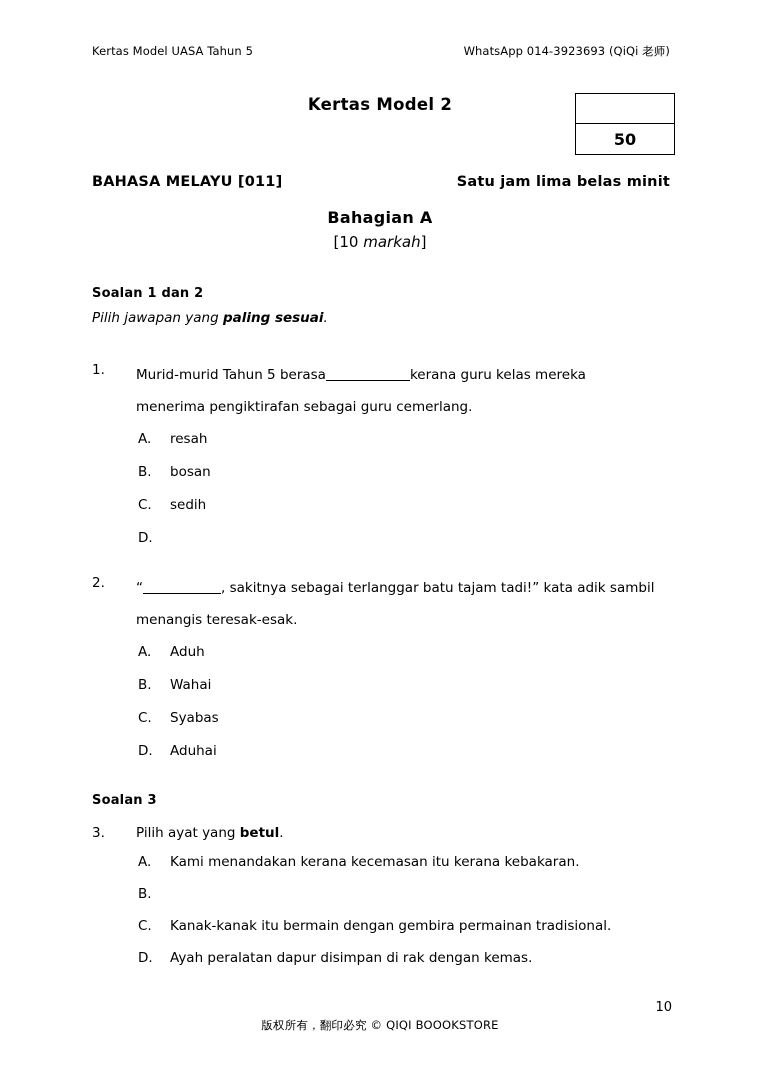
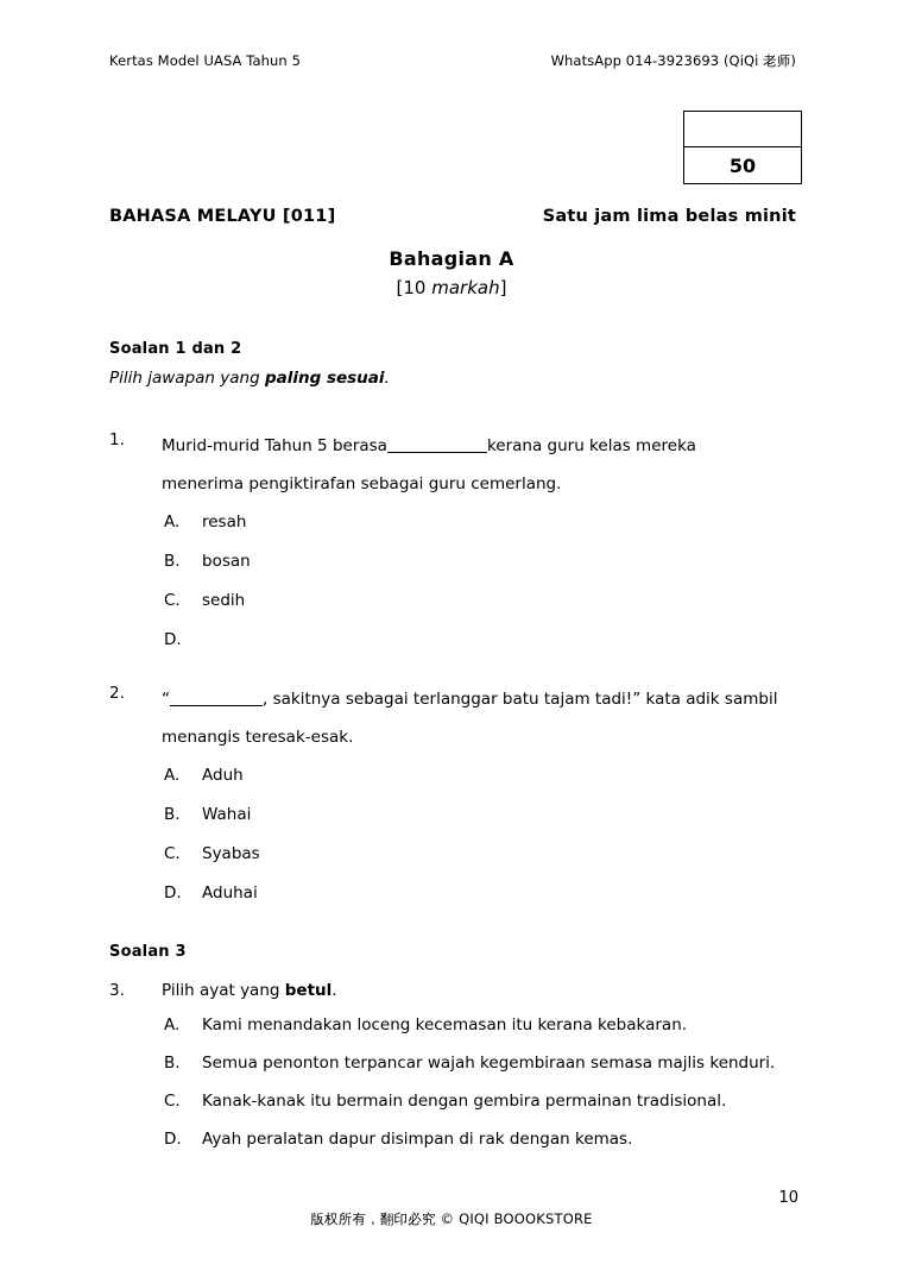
  Kertas Model UASA Tahun 5
  WhatsApp 014-3923693 (QiQi 老师)
- Kertas Model 2
  50
  BAHASA MELAYU [011]
  Satu jam lima belas minit
  Bahagian A
  [10 markah]
  Soalan 1 dan 2
  Pilih jawapan yang paling sesuai.
  1.
  Murid-murid Tahun 5 berasa kerana guru kelas mereka
  menerima pengiktirafan sebagai guru cemerlang.
  A.
  resah
  B.
  bosan
  C.
  sedih
  D.
  2.
  “ , sakitnya sebagai terlanggar batu tajam tadi!” kata adik sambil
  menangis teresak-esak.
  A.
  Aduh
  B.
  Wahai
  C.
  Syabas
  D.
  Aduhai
  Soalan 3
  3.
  Pilih ayat yang betul.
  A.
- Kami menandakan kerana kecemasan itu kerana kebakaran.
+ Kami menandakan loceng kecemasan itu kerana kebakaran.
  B.
+ Semua penonton terpancar wajah kegembiraan semasa majlis kenduri.
  C.
  Kanak-kanak itu bermain dengan gembira permainan tradisional.
  D.
  Ayah peralatan dapur disimpan di rak dengan kemas.
  10
  版权所有，翻印必究 © QIQI BOOOKSTORE
